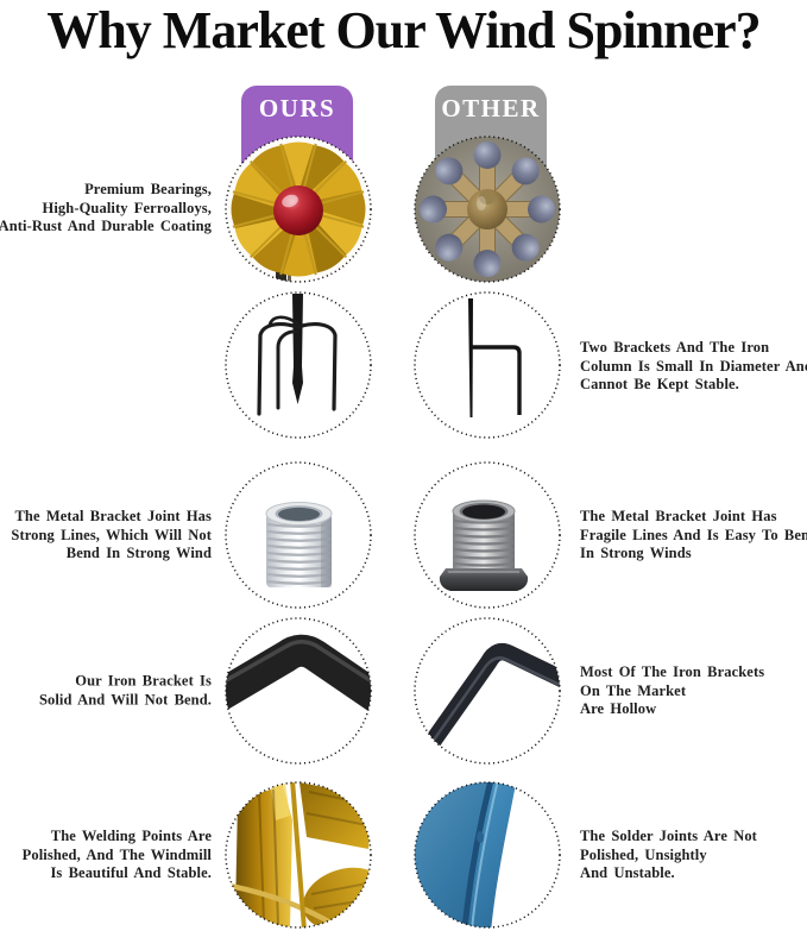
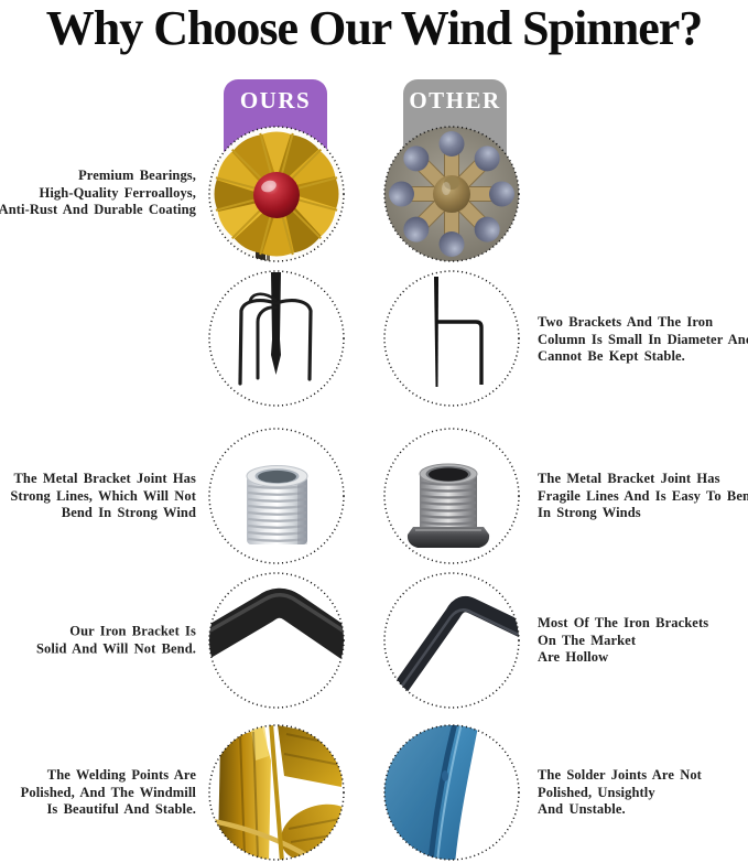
- Why Market Our Wind Spinner?
+ Why Choose Our Wind Spinner?
  OURS
  OTHER
  Premium Bearings,
  High-Quality Ferroalloys,
  Anti-Rust And Durable Coating
  Two Brackets And The Iron
  Column Is Small In Diameter An
  Cannot Be Kept Stable.
  The Metal Bracket Joint Has
  Strong Lines, Which Will Not
  Bend In Strong Wind
  The Metal Bracket Joint Has
  Fragile Lines And Is Easy To Ben
  In Strong Winds
  Our Iron Bracket Is
  Solid And Will Not Bend.
  Most Of The Iron Brackets
  On The Market
  Are Hollow
  The Welding Points Are
  Polished, And The Windmill
  Is Beautiful And Stable.
  The Solder Joints Are Not
  Polished, Unsightly
  And Unstable.
